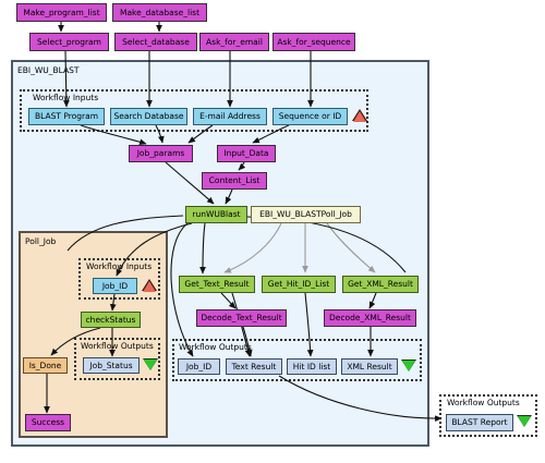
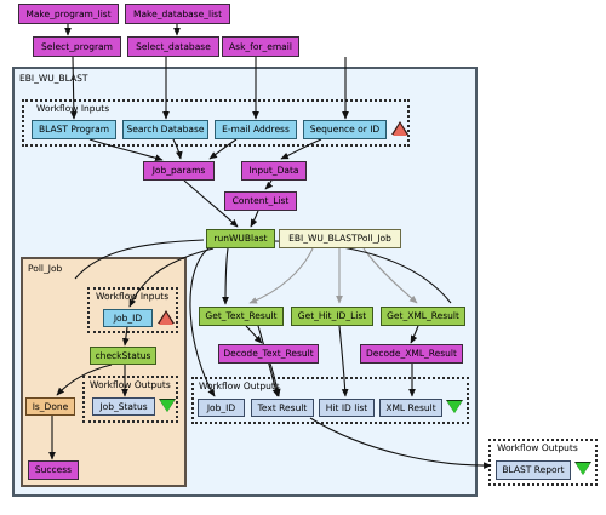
  EBI_WU_BLST
  Workflo Inputs
  Poll_Job
  Workflow Inputs
  Workflow Outputs
  Workflow Outputs
  Workflow Outputs
  Make_program_list
  Make_database_list
  Select_program
  Select_database
  Ask_for_email
- Ask_for_sequence
  BLAST Program
  Search Database
  E-mail Address
  Sequence or ID
  Job_params
  Input_Data
  Content_List
  runWUBlast
  EBI_WU_BLASTPoll_Job
  Job_ID
  checkStatus
  Is_Done
  Job_Status
  Success
  Get_Text_Result
  Get_Hit_ID_List
  Get_XML_Result
  Decode_Text_Result
  Decode_XML_Result
  Job_ID
  Text Result
  Hit ID list
  XML Result
  BLAST Report
